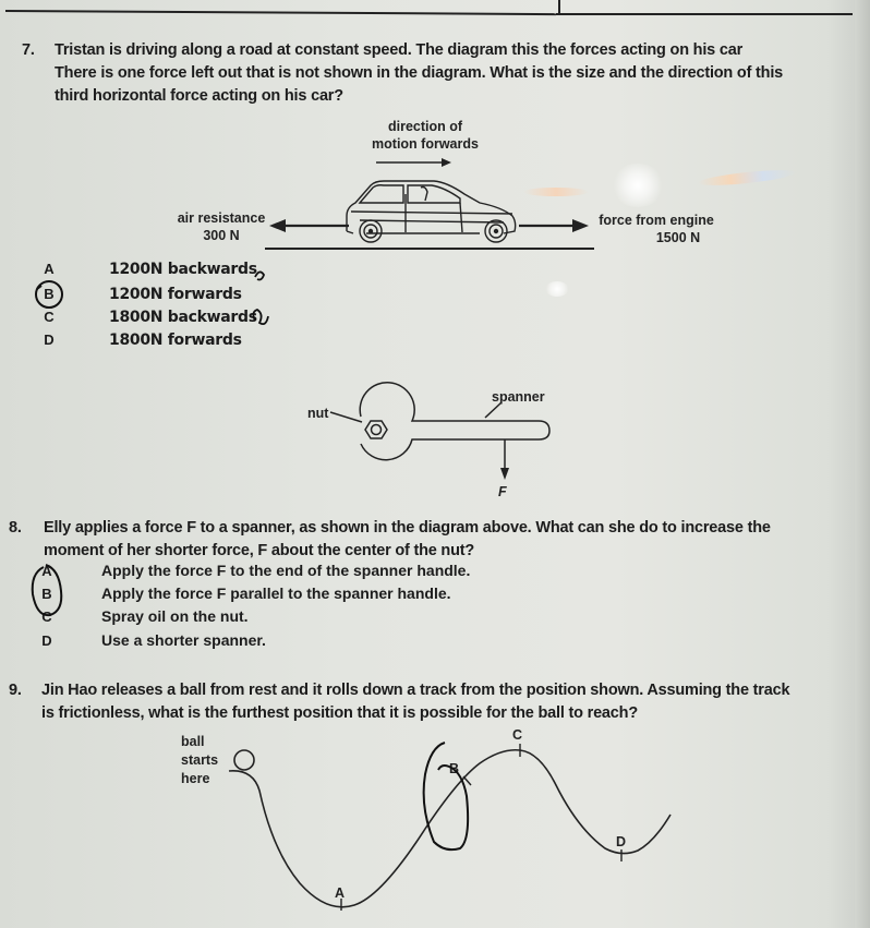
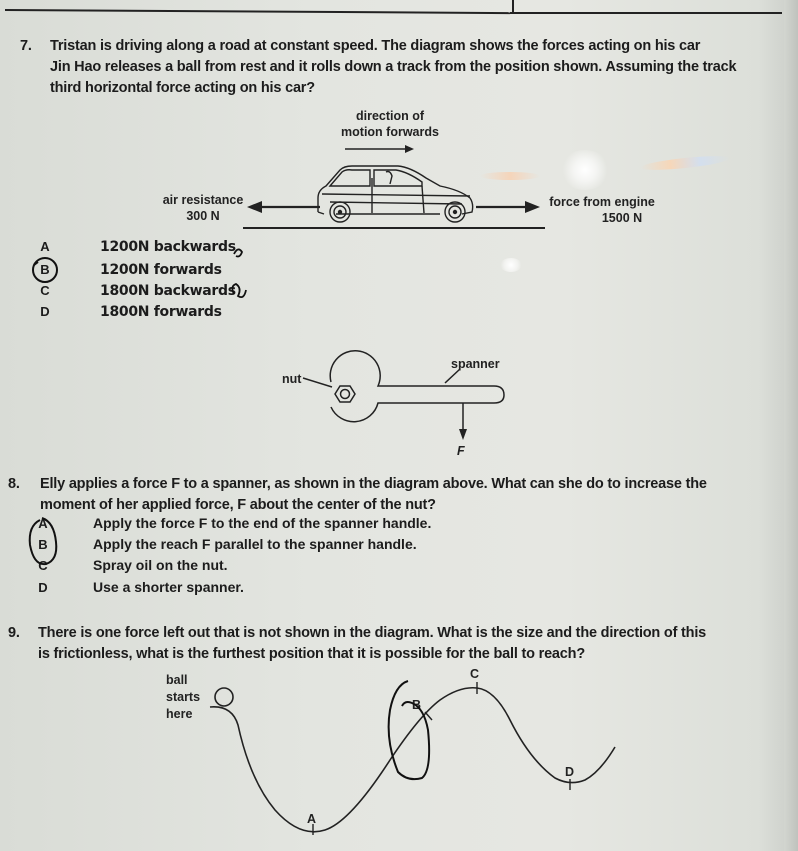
  7.
- Tristan is driving along a road at constant speed. The diagram this the forces acting on his car
+ Tristan is driving along a road at constant speed. The diagram shows the forces acting on his car
- There is one force left out that is not shown in the diagram. What is the size and the direction of this
+ Jin Hao releases a ball from rest and it rolls down a track from the position shown. Assuming the track
  third horizontal force acting on his car?
  direction of
  motion forwards
  air resistance
  300 N
  force from engine
  1500 N
  A
  1200N backwards
  B
  1200N forwards
  C
  1800N backwards
  D
  1800N forwards
  nut
  spanner
  F
  8.
  Elly applies a force F to a spanner, as shown in the diagram above. What can she do to increase the
- moment of her shorter force, F about the center of the nut?
+ moment of her applied force, F about the center of the nut?
  A
  Apply the force F to the end of the spanner handle.
  B
- Apply the force F parallel to the spanner handle.
+ Apply the reach F parallel to the spanner handle.
  C
  Spray oil on the nut.
  D
  Use a shorter spanner.
  9.
- Jin Hao releases a ball from rest and it rolls down a track from the position shown. Assuming the track
+ There is one force left out that is not shown in the diagram. What is the size and the direction of this
  is frictionless, what is the furthest position that it is possible for the ball to reach?
  ball
  starts
  here
  A
  C
  D
